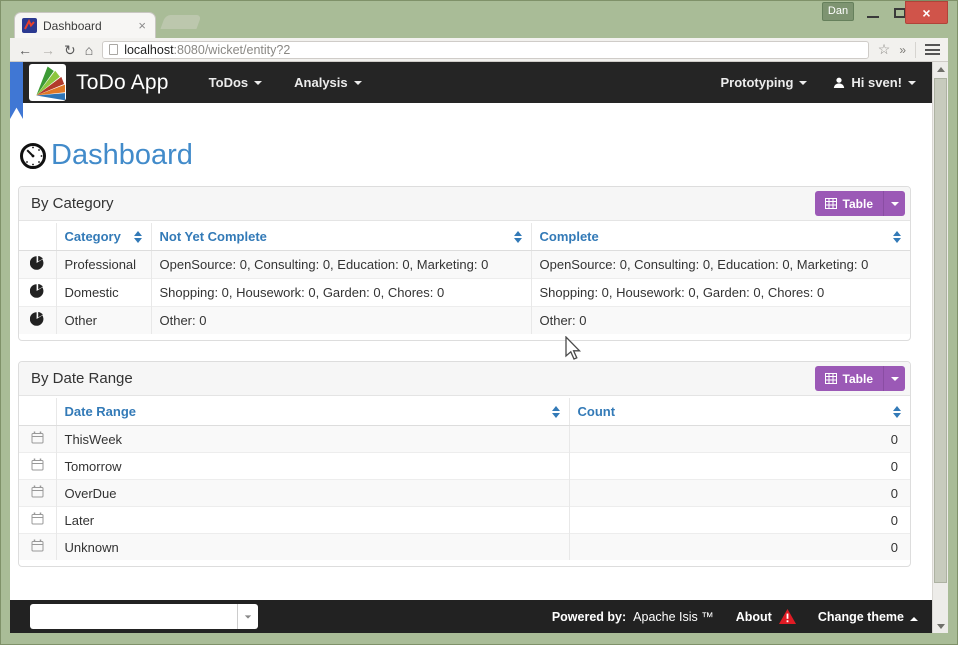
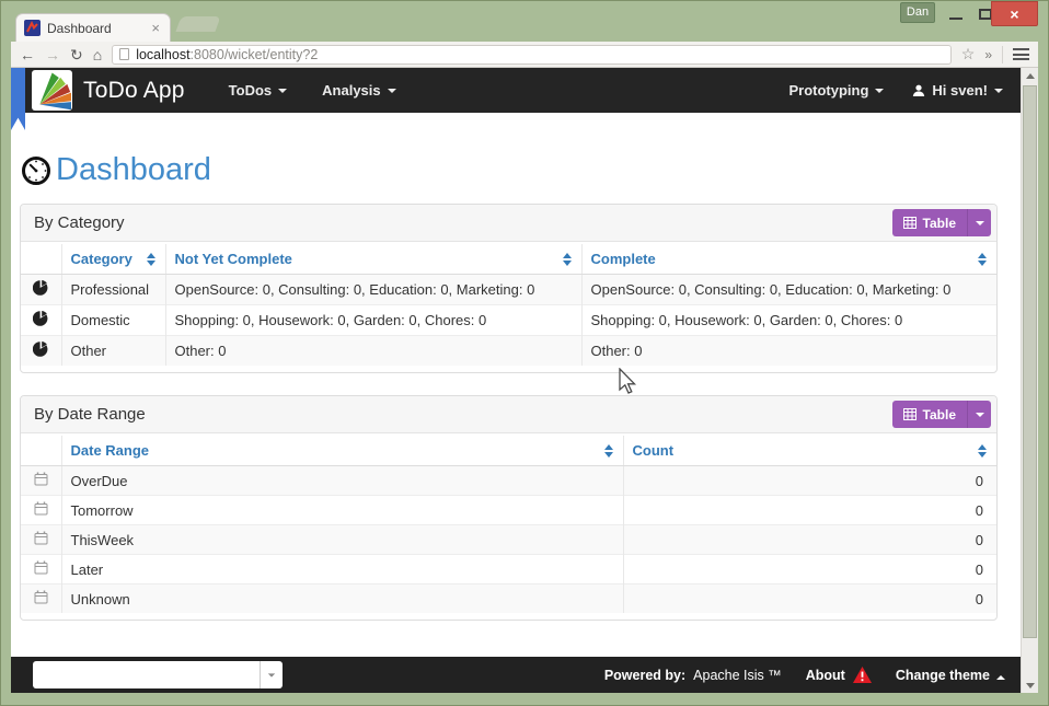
  Dashboard
  ×
  Dan
  ×
  ←
  →
  ↻
  ⌂
  localhost
  :8080/wicket/entity?2
  ☆
  »
  ToDo App
  ToDos
  Analysis
  Prototyping
  Hi sven!
  Dashboard
  By Category
  Table
  	Category	Not Yet Complete	Complete
  	Professional	OpenSource: 0, Consulting: 0, Education: 0, Marketing: 0	OpenSource: 0, Consulting: 0, Education: 0, Marketing: 0
  	Domestic	Shopping: 0, Housework: 0, Garden: 0, Chores: 0	Shopping: 0, Housework: 0, Garden: 0, Chores: 0
  	Other	Other: 0	Other: 0
  By Date Range
  Table
  	Date Range	Count
- 	ThisWeek	0
+ 	OverDue	0
  	Tomorrow	0
- 	OverDue	0
+ 	ThisWeek	0
  	Later	0
  	Unknown	0
  Powered by:
  Apache Isis ™
  About
  Change theme
